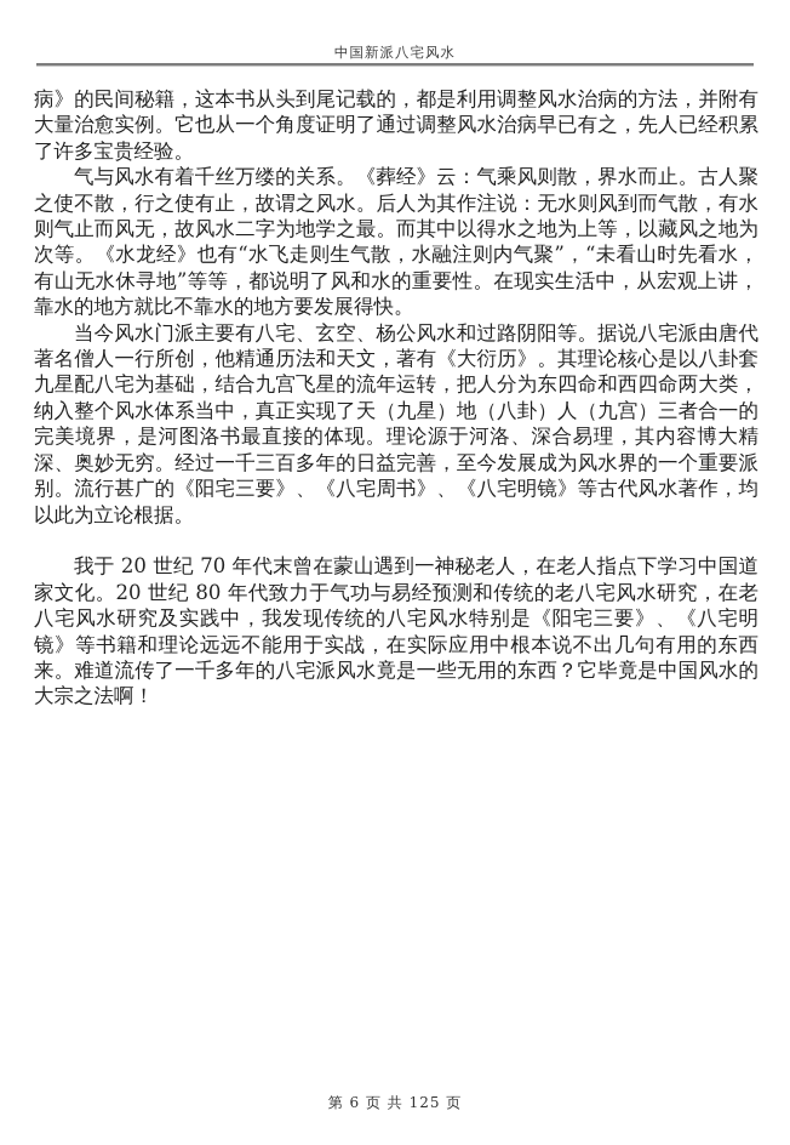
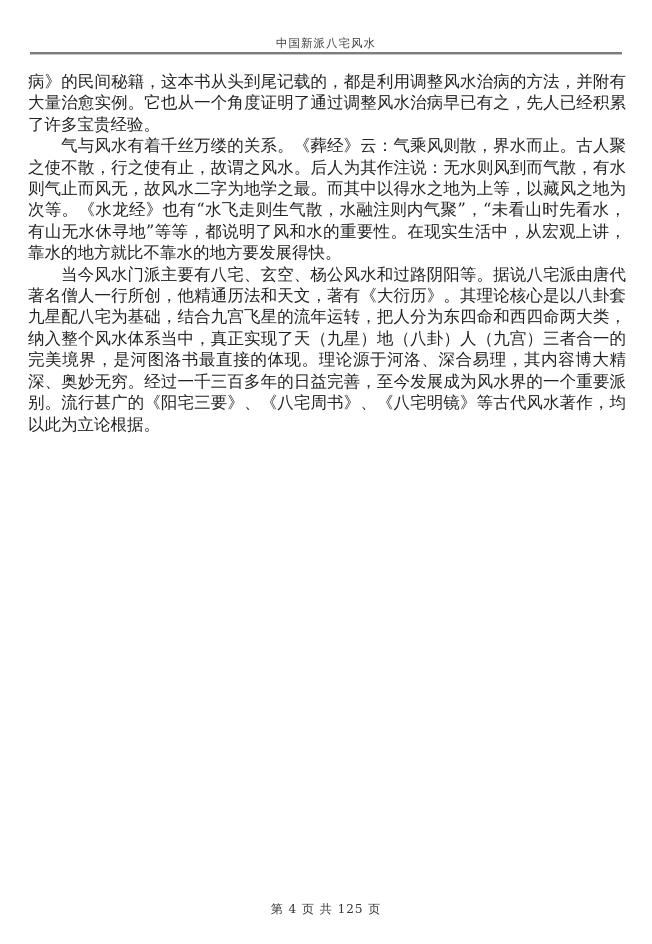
  中国新派八宅风水
  病》的民间秘籍，这本书从头到尾记载的，都是利用调整风水治病的方法，并附有大量治愈实例。它也从一个角度证明了通过调整风水治病早已有之，先人已经积累了许多宝贵经验。
  气与风水有着千丝万缕的关系。《葬经》云：气乘风则散，界水而止。古人聚之使不散，行之使有止，故谓之风水。后人为其作注说：无水则风到而气散，有水则气止而风无，故风水二字为地学之最。而其中以得水之地为上等，以藏风之地为次等。《水龙经》也有“水飞走则生气散，水融注则内气聚”，“未看山时先看水，有山无水休寻地”等等，都说明了风和水的重要性。在现实生活中，从宏观上讲，靠水的地方就比不靠水的地方要发展得快。
  当今风水门派主要有八宅、玄空、杨公风水和过路阴阳等。据说八宅派由唐代著名僧人一行所创，他精通历法和天文，著有《大衍历》。其理论核心是以八卦套九星配八宅为基础，结合九宫飞星的流年运转，把人分为东四命和西四命两大类，纳入整个风水体系当中，真正实现了天（九星）地（八卦）人（九宫）三者合一的完美境界，是河图洛书最直接的体现。理论源于河洛、深合易理，其内容博大精深、奥妙无穷。经过一千三百多年的日益完善，至今发展成为风水界的一个重要派别。流行甚广的《阳宅三要》、《八宅周书》、《八宅明镜》等古代风水著作，均以此为立论根据。
- 我于 20 世纪 70 年代末曾在蒙山遇到一神秘老人，在老人指点下学习中国道家文化。20 世纪 80 年代致力于气功与易经预测和传统的老八宅风水研究，在老八宅风水研究及实践中，我发现传统的八宅风水特别是《阳宅三要》、《八宅明镜》等书籍和理论远远不能用于实战，在实际应用中根本说不出几句有用的东西来。难道流传了一千多年的八宅派风水竟是一些无用的东西？它毕竟是中国风水的大宗之法啊！
- 第 6 页 共 125 页
+ 第 4 页 共 125 页
